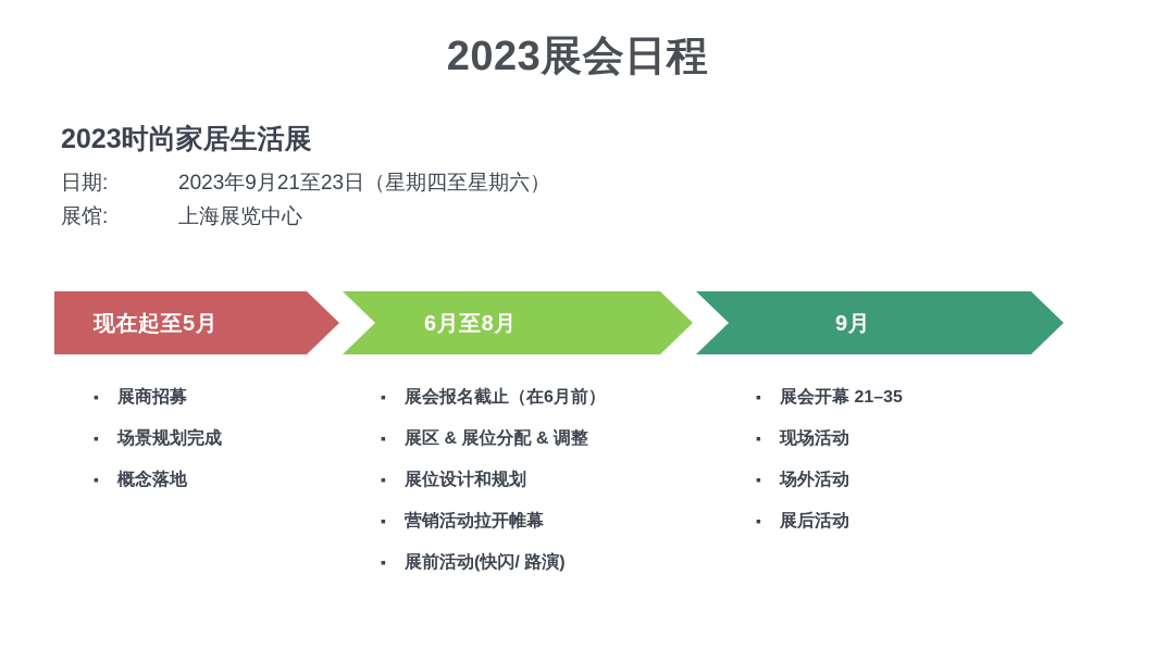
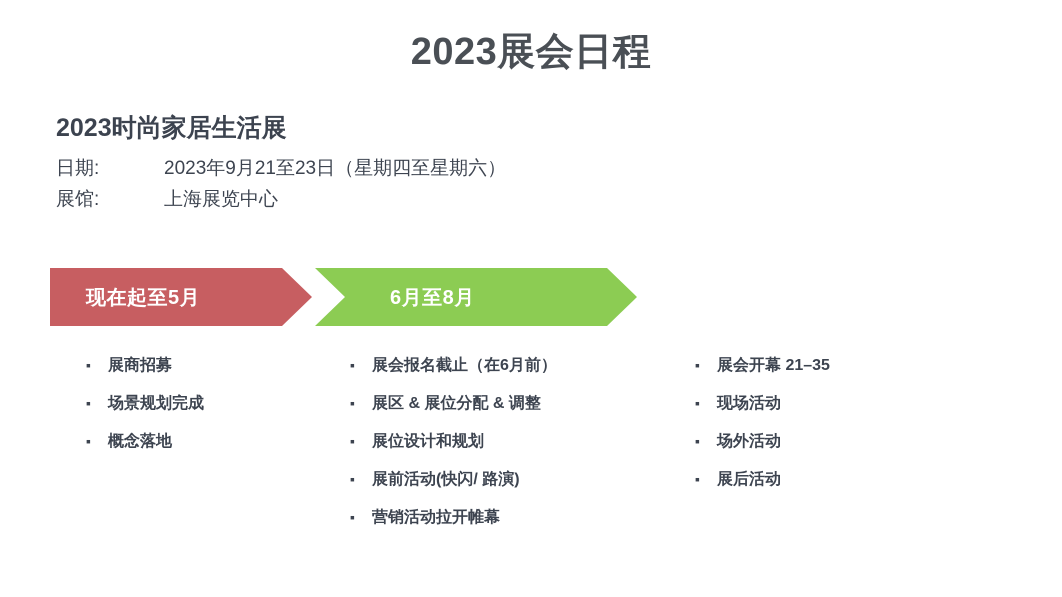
  2023展会日程
  2023时尚家居生活展
  日期:
  2023年9月21至23日（星期四至星期六）
  展馆:
  上海展览中心
  现在起至5月
  6月至8月
- 9月
  ▪
  展商招募
  ▪
  场景规划完成
  ▪
  概念落地
  ▪
  展会报名截止（在6月前）
  ▪
  展区 & 展位分配 & 调整
  ▪
  展位设计和规划
  ▪
- 营销活动拉开帷幕
+ 展前活动(快闪/ 路演)
  ▪
- 展前活动(快闪/ 路演)
+ 营销活动拉开帷幕
  ▪
  展会开幕 21–35
  ▪
  现场活动
  ▪
  场外活动
  ▪
  展后活动
